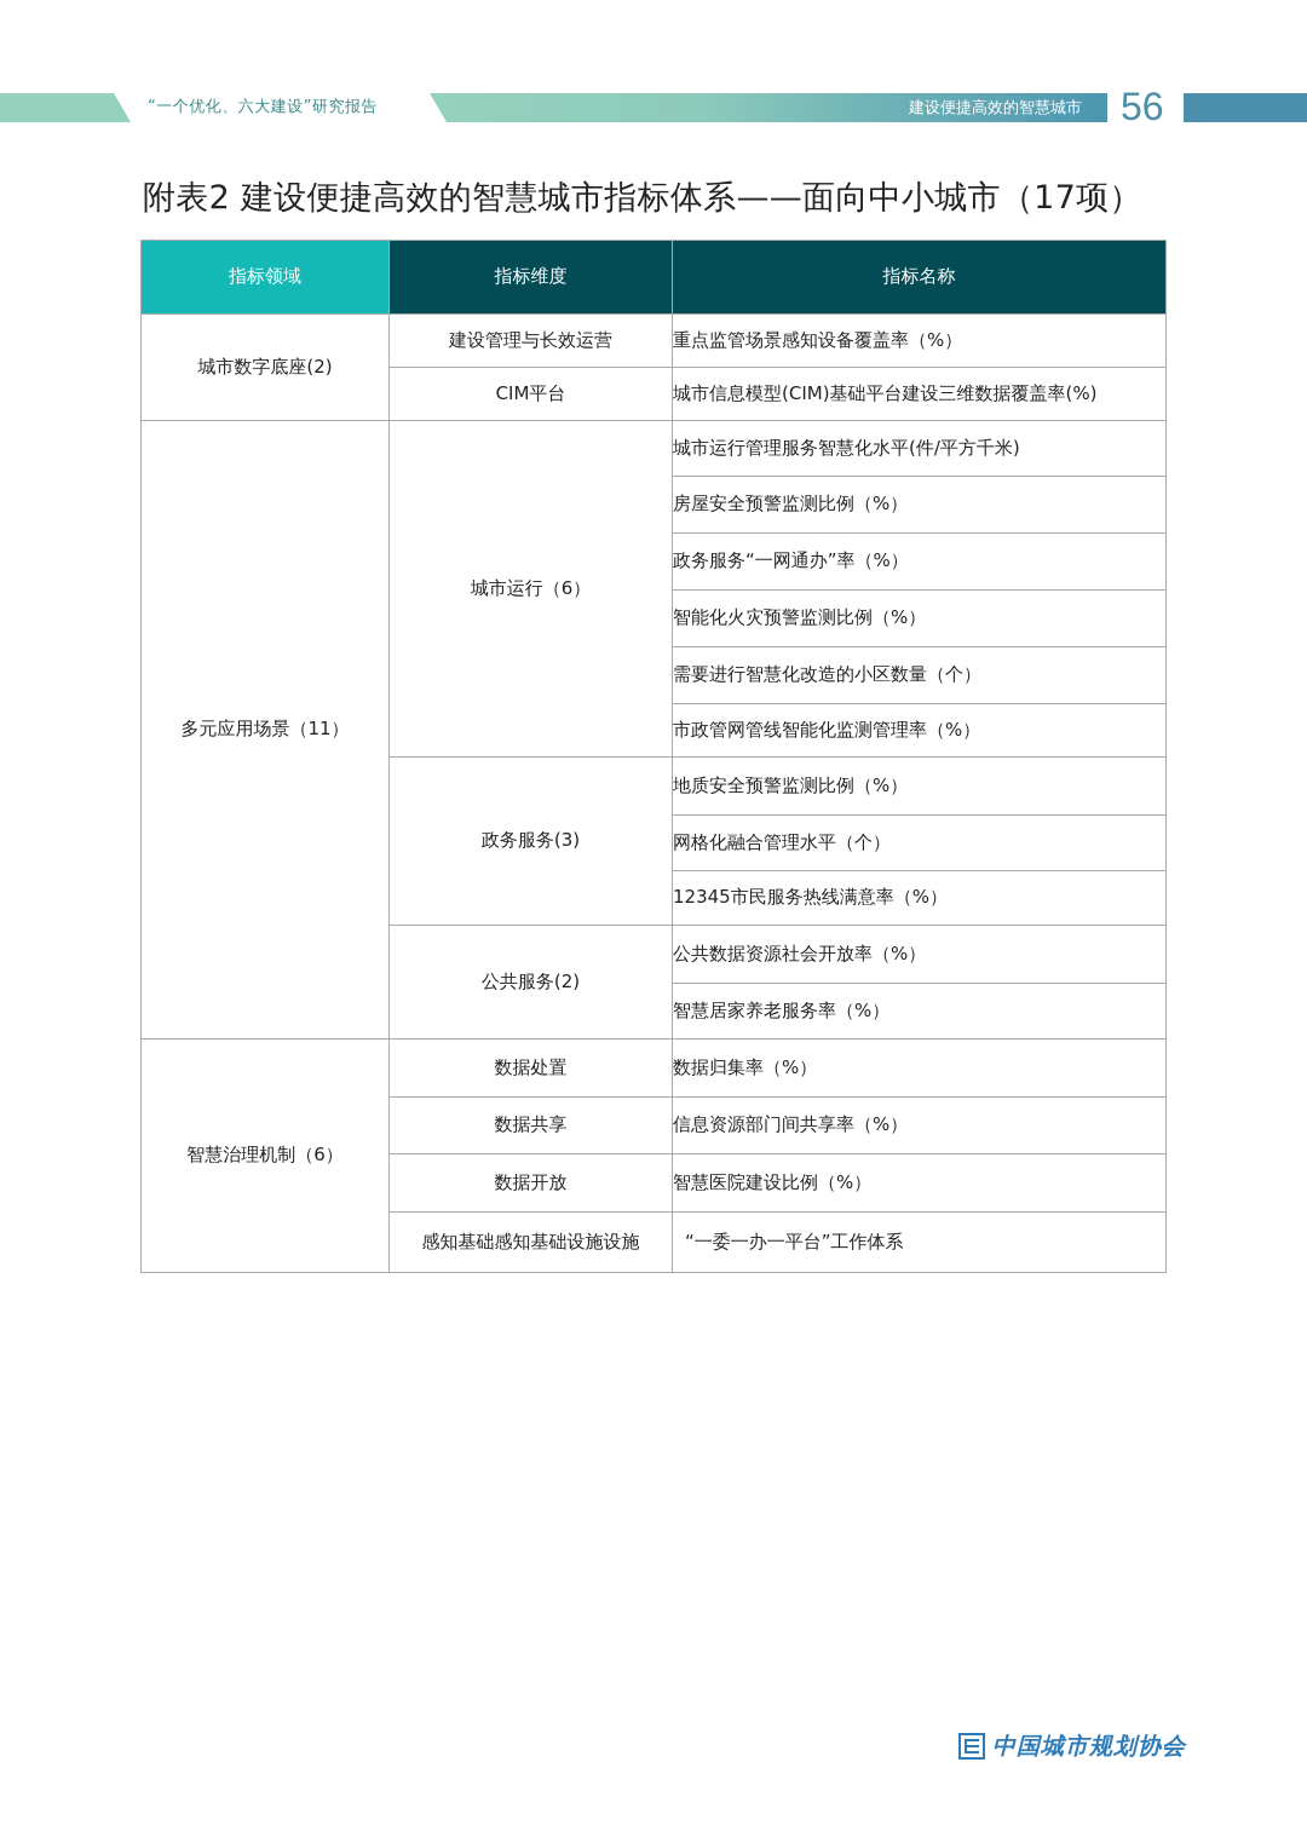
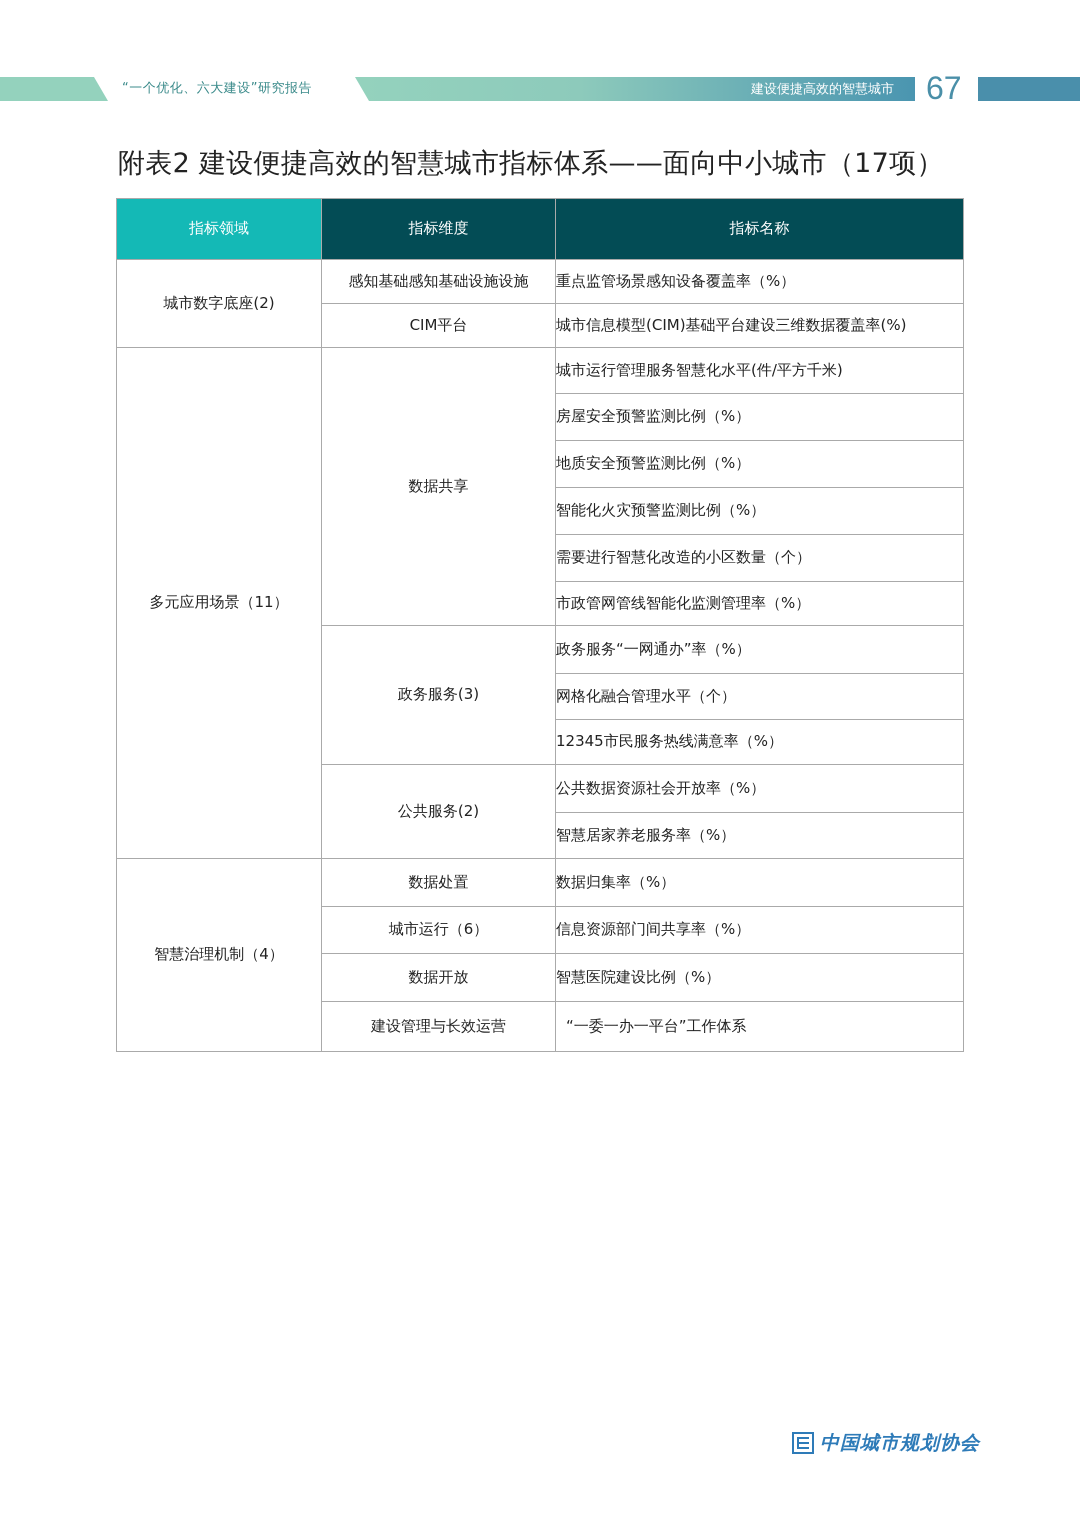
  “一个优化、六大建设”研究报告
  建设便捷高效的智慧城市
- 56
+ 67
  附表2 建设便捷高效的智慧城市指标体系——面向中小城市（17项）
  指标领域	指标维度	指标名称
- 城市数字底座(2)	建设管理与长效运营	重点监管场景感知设备覆盖率（%）
+ 城市数字底座(2)	感知基础感知基础设施设施	重点监管场景感知设备覆盖率（%）
  CIM平台	城市信息模型(CIM)基础平台建设三维数据覆盖率(%)
- 多元应用场景（11）	城市运行（6）	城市运行管理服务智慧化水平(件/平方千米)
+ 多元应用场景（11）	数据共享	城市运行管理服务智慧化水平(件/平方千米)
  房屋安全预警监测比例（%）
- 政务服务“一网通办”率（%）
+ 地质安全预警监测比例（%）
  智能化火灾预警监测比例（%）
  需要进行智慧化改造的小区数量（个）
  市政管网管线智能化监测管理率（%）
- 政务服务(3)	地质安全预警监测比例（%）
+ 政务服务(3)	政务服务“一网通办”率（%）
  网格化融合管理水平（个）
  12345市民服务热线满意率（%）
  公共服务(2)	公共数据资源社会开放率（%）
  智慧居家养老服务率（%）
- 智慧治理机制（6）	数据处置	数据归集率（%）
+ 智慧治理机制（4）	数据处置	数据归集率（%）
- 数据共享	信息资源部门间共享率（%）
+ 城市运行（6）	信息资源部门间共享率（%）
  数据开放	智慧医院建设比例（%）
- 感知基础感知基础设施设施	“一委一办一平台”工作体系
+ 建设管理与长效运营	“一委一办一平台”工作体系
  中国城市规划协会
